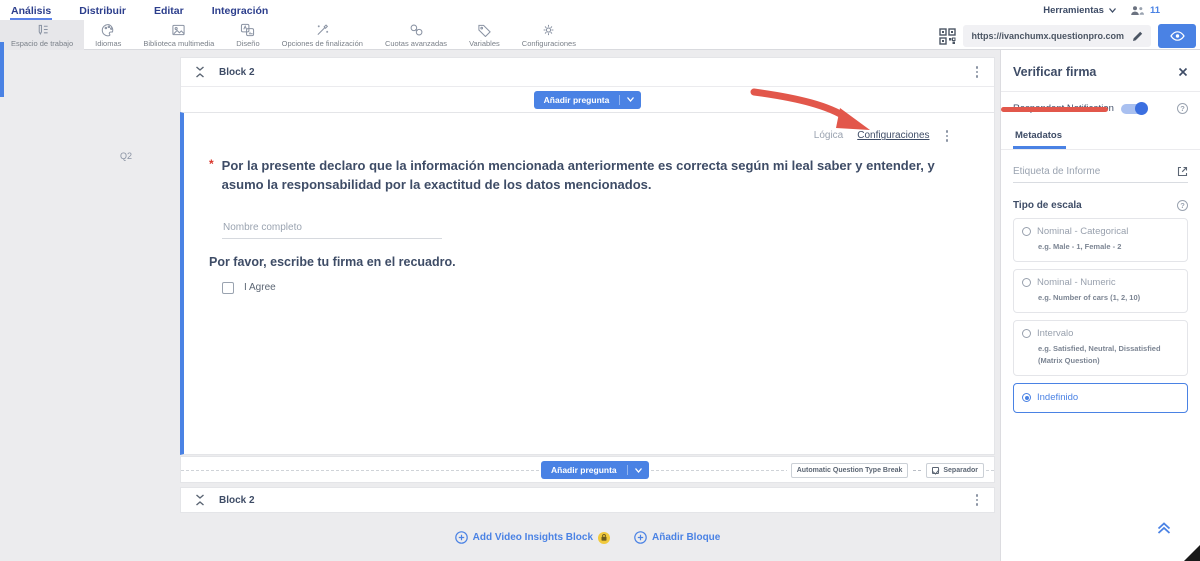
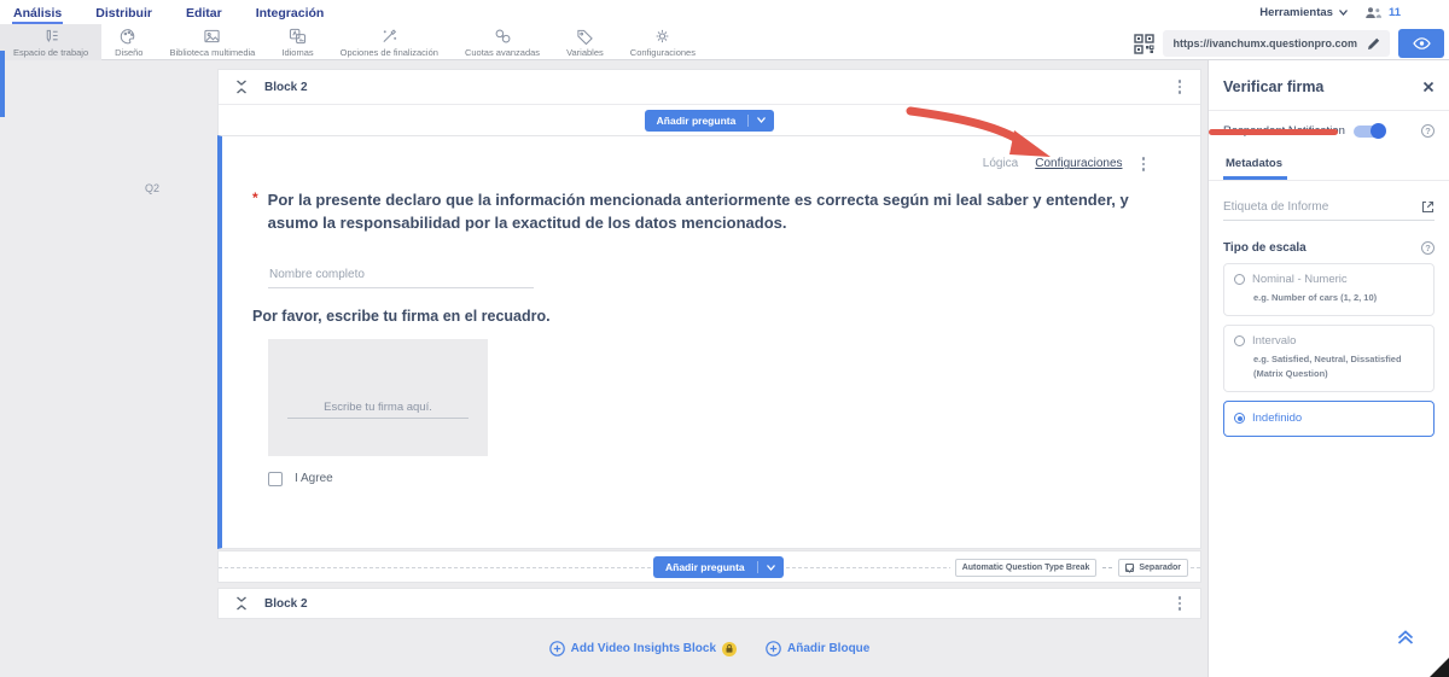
  Análisis
  Distribuir
  Editar
  Integración
  Herramientas
  11
  Espacio de trabajo
- Idiomas
+ Diseño
  Biblioteca multimedia
- Diseño
+ Idiomas
  Opciones de finalización
  Cuotas avanzadas
  Variables
  Configuraciones
  https://ivanchumx.questionpro.com
  Block 2
  Añadir pregunta
  Q2
  Lógica
  Configuraciones
  *
  Por la presente declaro que la información mencionada anteriormente es correcta según mi leal saber y entender, y asumo la responsabilidad por la exactitud de los datos mencionados.
  Nombre completo
  Por favor, escribe tu firma en el recuadro.
+ Escribe tu firma aquí.
  I Agree
  Añadir pregunta
  Block 2
  Add Video Insights Block
  Añadir Bloque
  Verificar firma
  ?
  Metadatos
  Etiqueta de Informe
  Tipo de escala
  ?
- Nominal - Categorical
- e.g. Male - 1, Female - 2
  Nominal - Numeric
  e.g. Number of cars (1, 2, 10)
  Intervalo
  e.g. Satisfied, Neutral, Dissatisfied (Matrix Question)
  Indefinido
